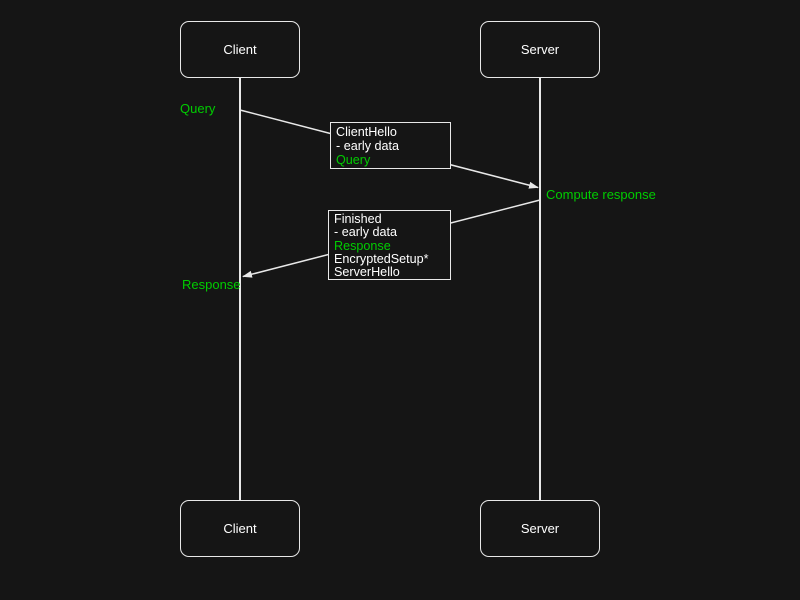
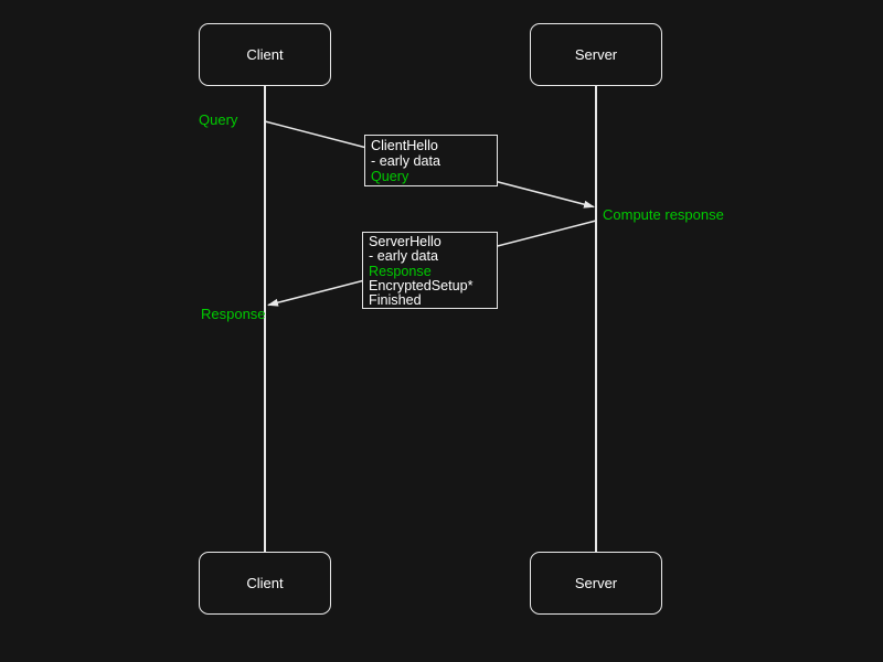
  Client
  Server
  Client
  Server
  Query
  Compute response
  Response
  ClientHello
  - early data
  Query
- Finished
+ ServerHello
  - early data
  Response
  EncryptedSetup*
- ServerHello
+ Finished
